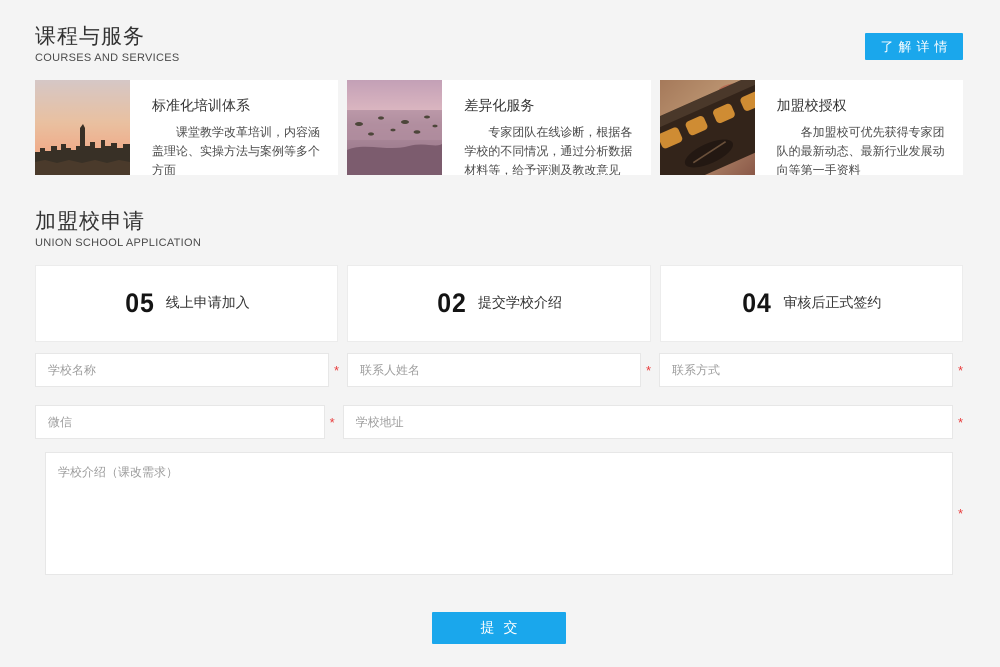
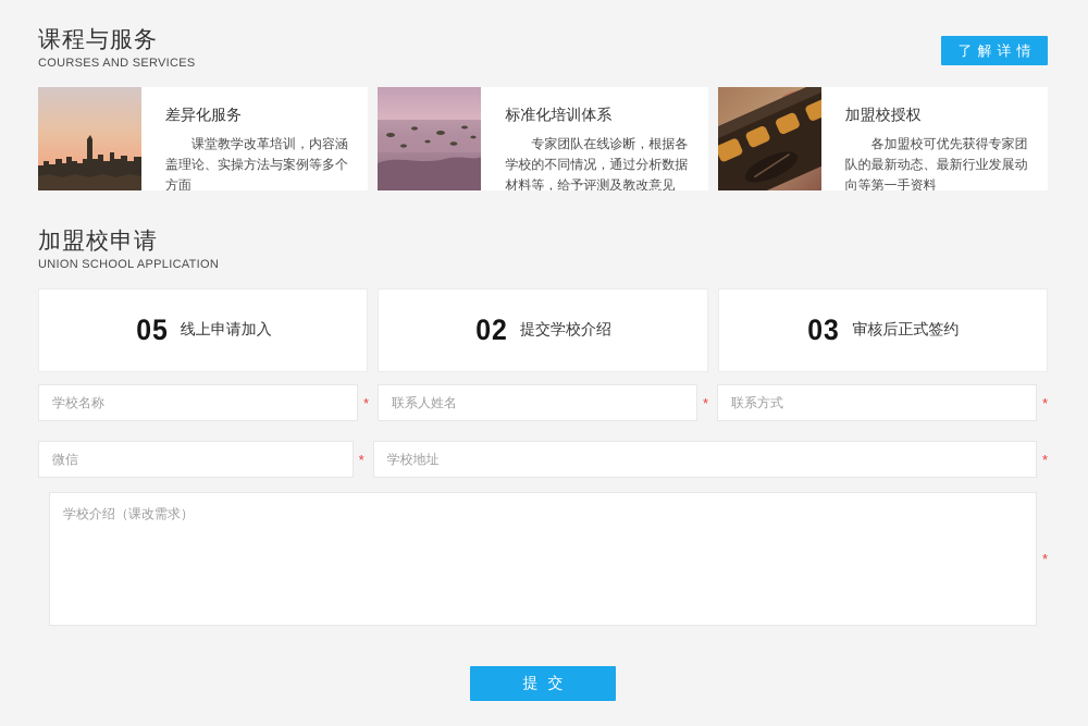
  课程与服务
  COURSES AND SERVICES
  了解详情
- 标准化培训体系
+ 差异化服务
  课堂教学改革培训，内容涵盖理论、实操方法与案例等多个方面
- 差异化服务
+ 标准化培训体系
  专家团队在线诊断，根据各学校的不同情况，通过分析数据材料等，给予评测及教改意见
  加盟校授权
  各加盟校可优先获得专家团队的最新动态、最新行业发展动向等第一手资料
  加盟校申请
  UNION SCHOOL APPLICATION
  05
  线上申请加入
  02
  提交学校介绍
- 04
+ 03
  审核后正式签约
  学校名称
  *
  联系人姓名
  *
  联系方式
  *
  微信
  *
  学校地址
  *
  学校介绍（课改需求）
  *
  提交
